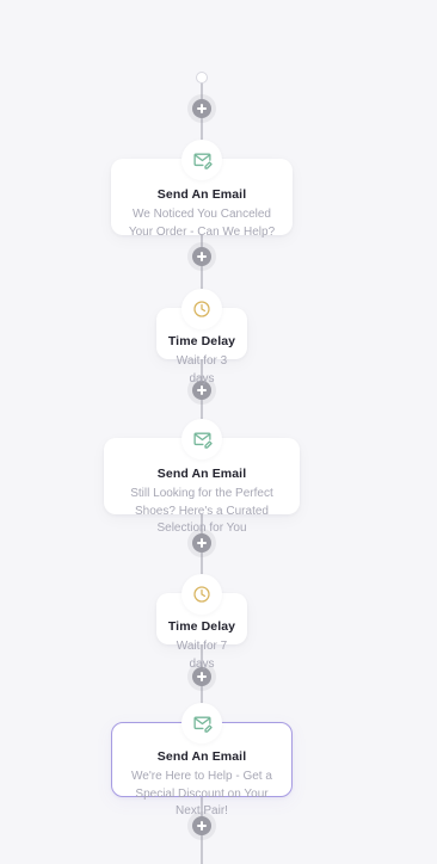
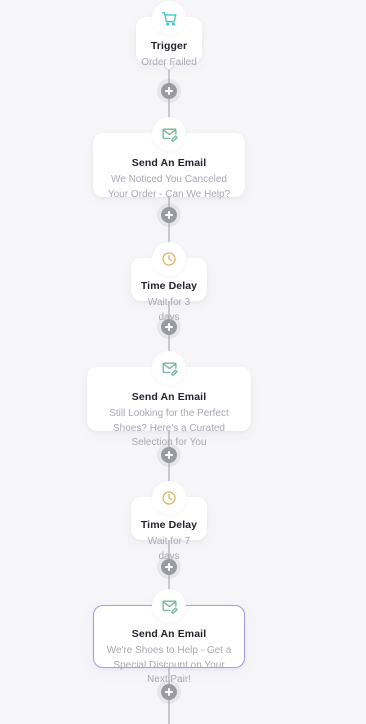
+ Trigger
+ Order Failed
  Send An Email
  We Noticed You Canceled Your Order - Can We Help?
  Time Delay
  Wait for 3 days
  Send An Email
  Still Looking for the Perfect Shoes? Here's a Curated Selection for You
  Time Delay
  Wait for 7 days
  Send An Email
- We're Here to Help - Get a Special Discount on Your Next Pair!
+ We're Shoes to Help - Get a Special Discount on Your Next Pair!
